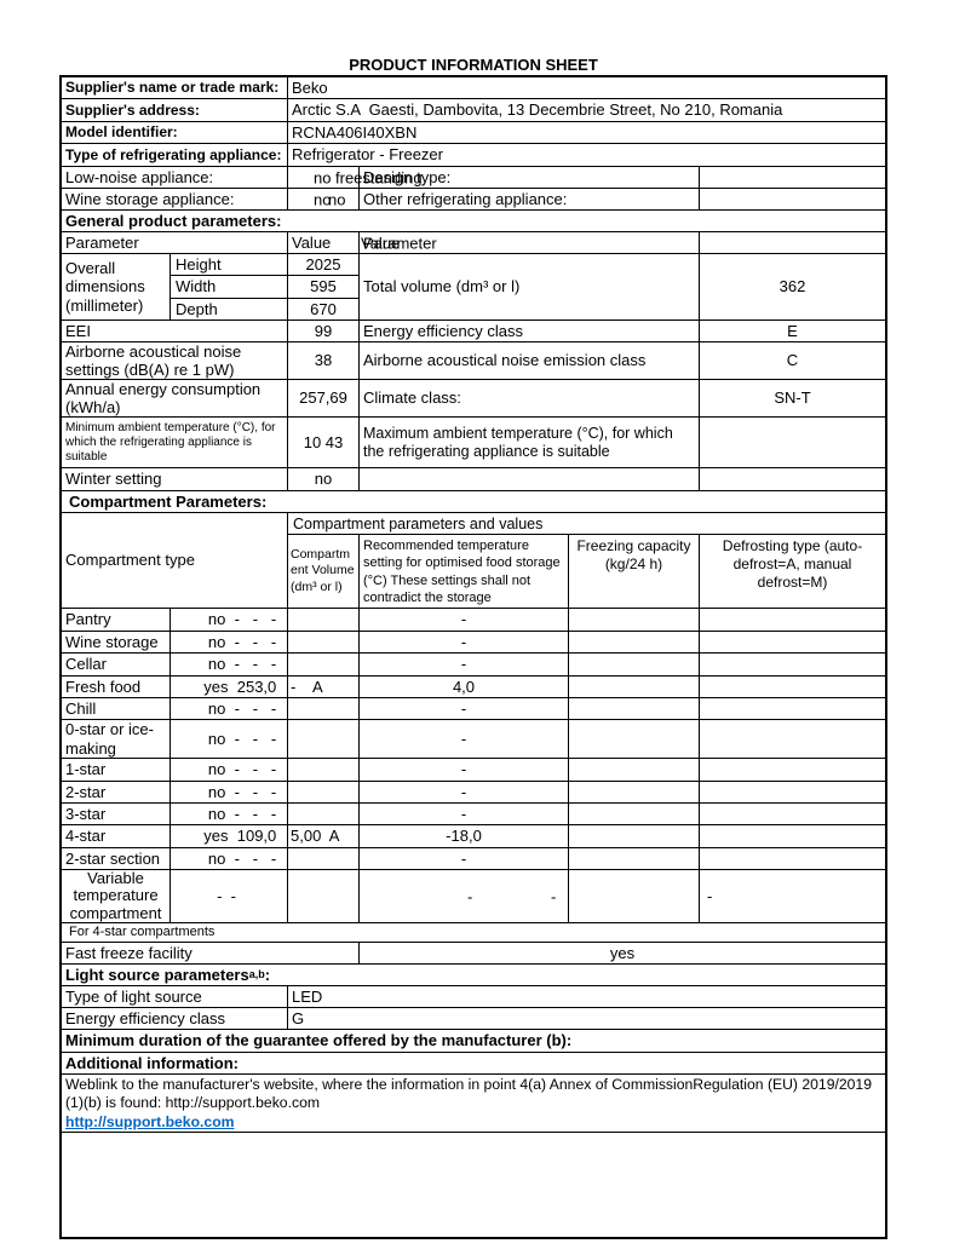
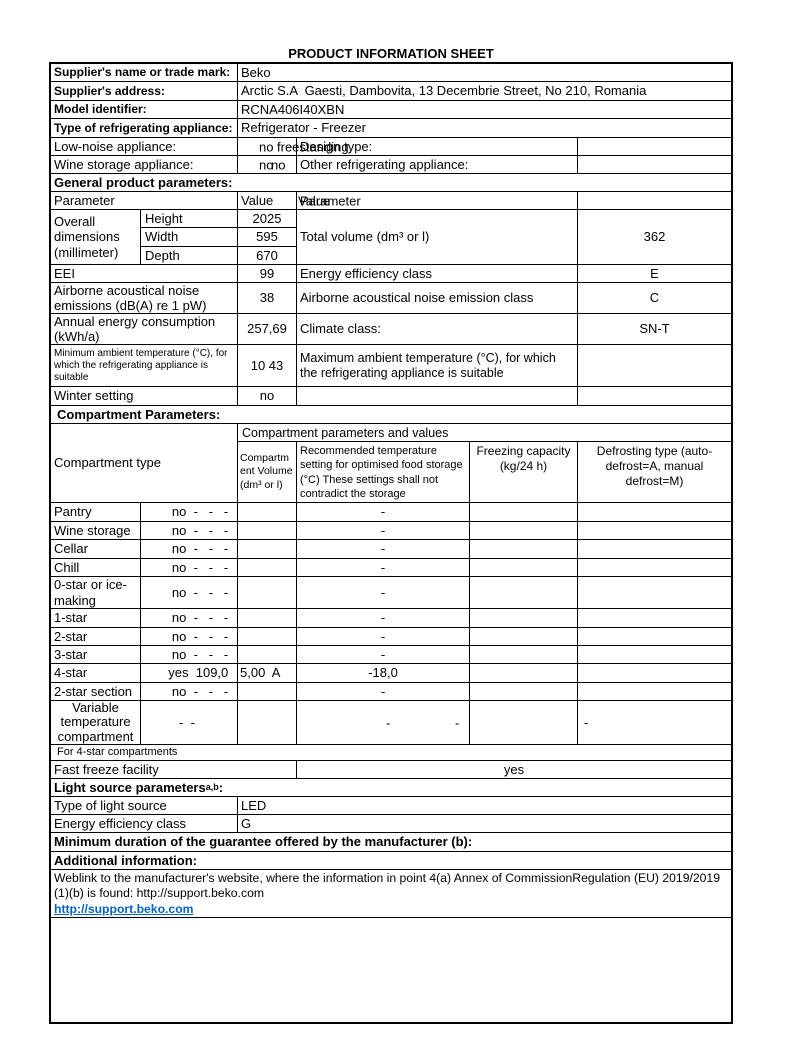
  PRODUCT INFORMATION SHEET
  Supplier's name or trade mark:
  Beko
  Supplier's address:
  Arctic S.A Gaesti, Dambovita, 13 Decembrie Street, No 210, Romania
  Model identifier:
  RCNA406I40XBN
  Type of refrigerating appliance:
  Refrigerator - Freezer
  Low-noise appliance:
  no
  freestanding
  Design type:
  Wine storage appliance:
  no
  no
  Other refrigerating appliance:
  General product parameters:
  Parameter
  Value
  Value
  Parameter
  Overall dimensions (millimeter)
  Height
  2025
  Width
  595
  Depth
  670
  Total volume (dm³ or l)
  362
  EEI
  99
  Energy efficiency class
  E
- Airborne acoustical noise settings (dB(A) re 1 pW)
+ Airborne acoustical noise emissions (dB(A) re 1 pW)
  38
  Airborne acoustical noise emission class
  C
  Annual energy consumption (kWh/a)
  257,69
  Climate class:
  SN-T
  Minimum ambient temperature (°C), for which the refrigerating appliance is suitable
  10 43
  Maximum ambient temperature (°C), for which the refrigerating appliance is suitable
  Winter setting
  no
  Compartment Parameters:
  Compartment type
  Compartment parameters and values
  Compartment Volume (dm³ or l)
  Recommended temperature setting for optimised food storage (°C) These settings shall not contradict the storage
  Freezing capacity (kg/24 h)
  Defrosting type (auto-defrost=A, manual defrost=M)
  Pantry
  no - - -
  -
  Wine storage
  no - - -
  -
  Cellar
  no - - -
  -
- Fresh food
- yes 253,0
- - A
- 4,0
  Chill
  no - - -
  -
  0-star or ice-making
  no - - -
  -
  1-star
  no - - -
  -
  2-star
  no - - -
  -
  3-star
  no - - -
  -
  4-star
  yes 109,0
  5,00 A
  -18,0
  2-star section
  no - - -
  -
  Variable temperature compartment
  - -
  -
  -
  -
  For 4-star compartments
  Fast freeze facility
  yes
  Light source parameters
  a,b
  :
  Type of light source
  LED
  Energy efficiency class
  G
  Minimum duration of the guarantee offered by the manufacturer (b):
  Additional information:
  Weblink to the manufacturer's website, where the information in point 4(a) Annex of CommissionRegulation (EU) 2019/2019
  (1)(b) is found: http://support.beko.com
  http://support.beko.com
